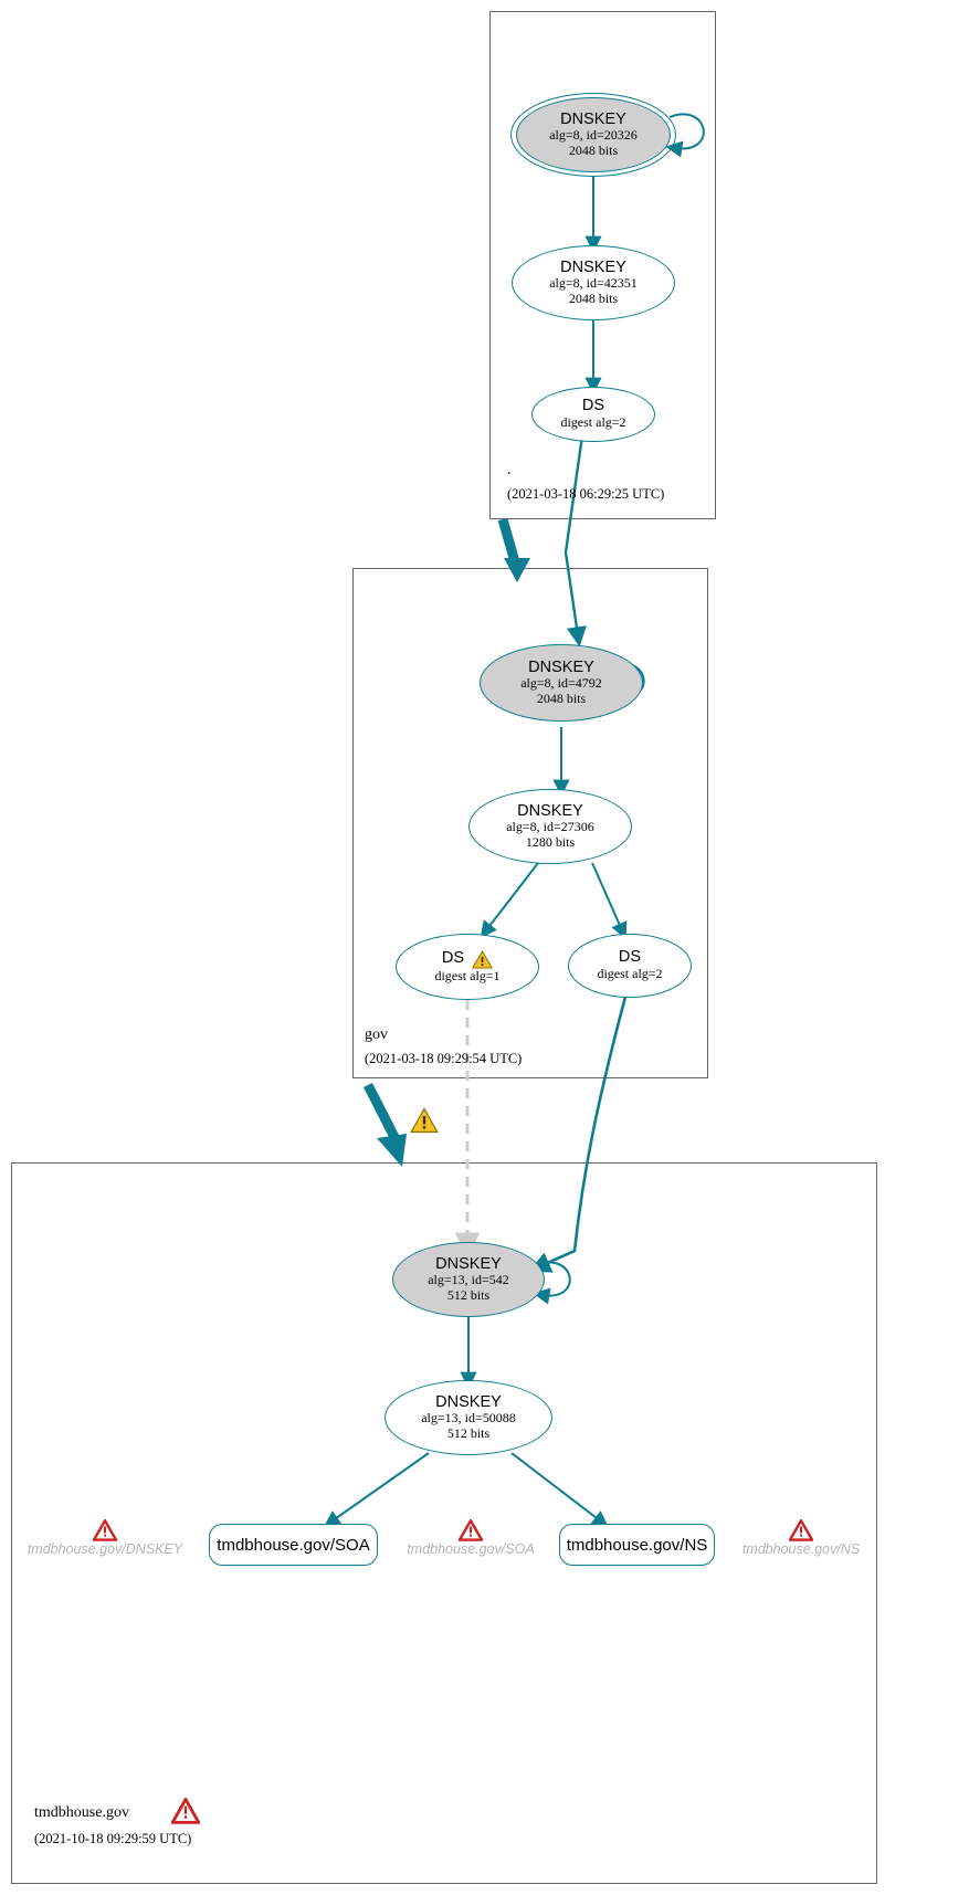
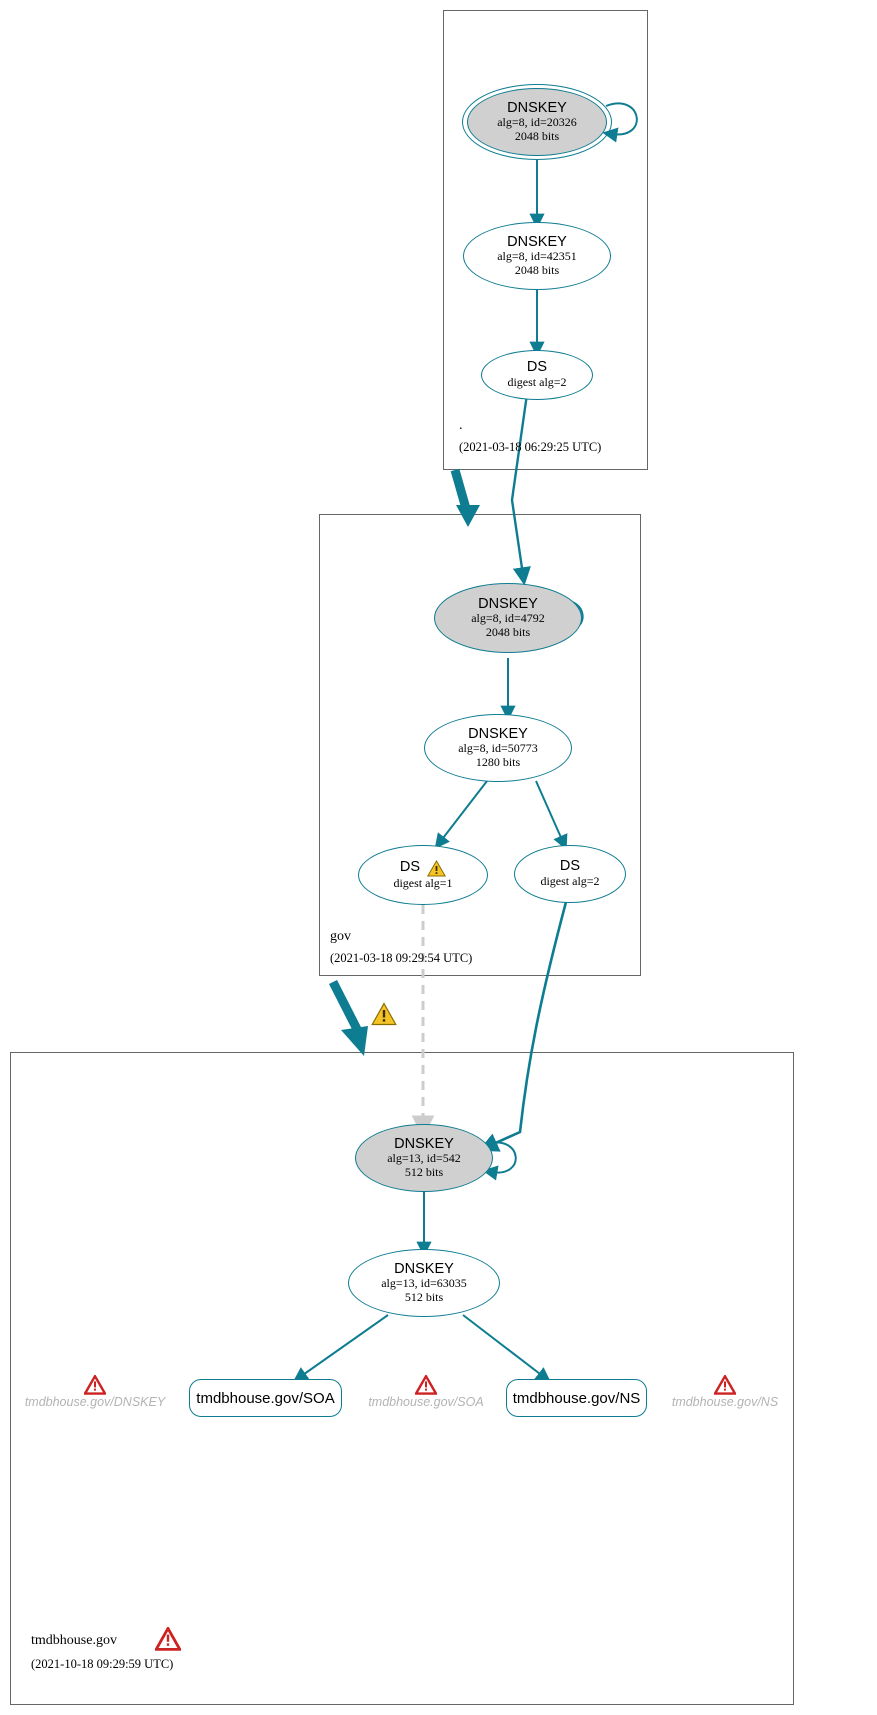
  DNSKEY
  alg=8, id=20326
  2048 bits
  DNSKEY
  alg=8, id=42351
  2048 bits
  DS
  digest alg=2
  .
  (2021-03-18 06:29:25 UTC)
  DNSKEY
  alg=8, id=4792
  2048 bits
  DNSKEY
- alg=8, id=27306
+ alg=8, id=50773
  1280 bits
  DS
  digest alg=1
  DS
  digest alg=2
  gov
  (2021-03-18 09:29:54 UTC)
  DNSKEY
  alg=13, id=542
  512 bits
  DNSKEY
- alg=13, id=50088
+ alg=13, id=63035
  512 bits
  tmdbhouse.gov/DNSKEY
  tmdbhouse.gov/SOA
  tmdbhouse.gov/SOA
  tmdbhouse.gov/NS
  tmdbhouse.gov/NS
  tmdbhouse.gov
  (2021-10-18 09:29:59 UTC)
